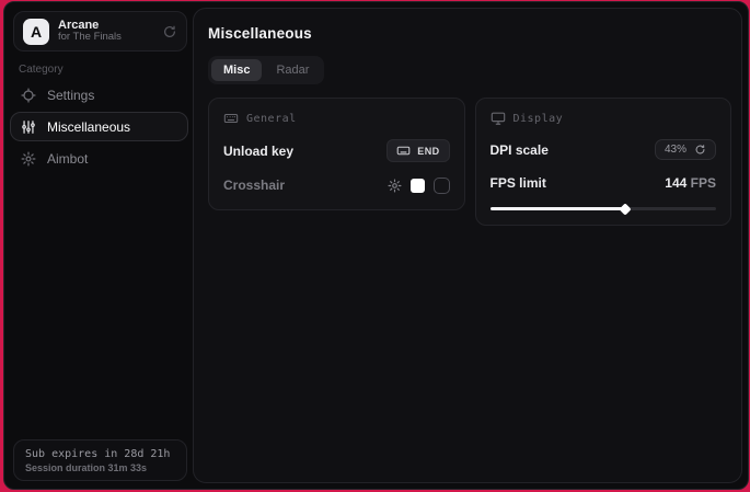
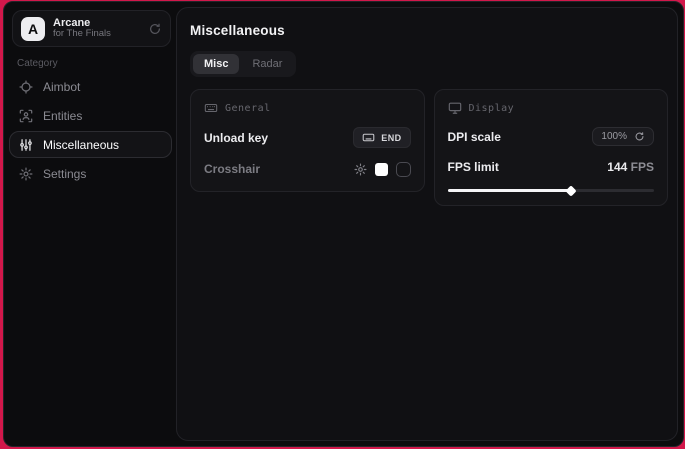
  A
  Arcane
  for The Finals
  Category
- Settings
+ Aimbot
+ Entities
  Miscellaneous
- Aimbot
+ Settings
- Sub expires in 28d 21h
- Session duration 31m 33s
  Miscellaneous
  Misc
  Radar
  General
  Unload key
  END
  Crosshair
  Display
  DPI scale
- 43%
+ 100%
  FPS limit
  144 FPS
